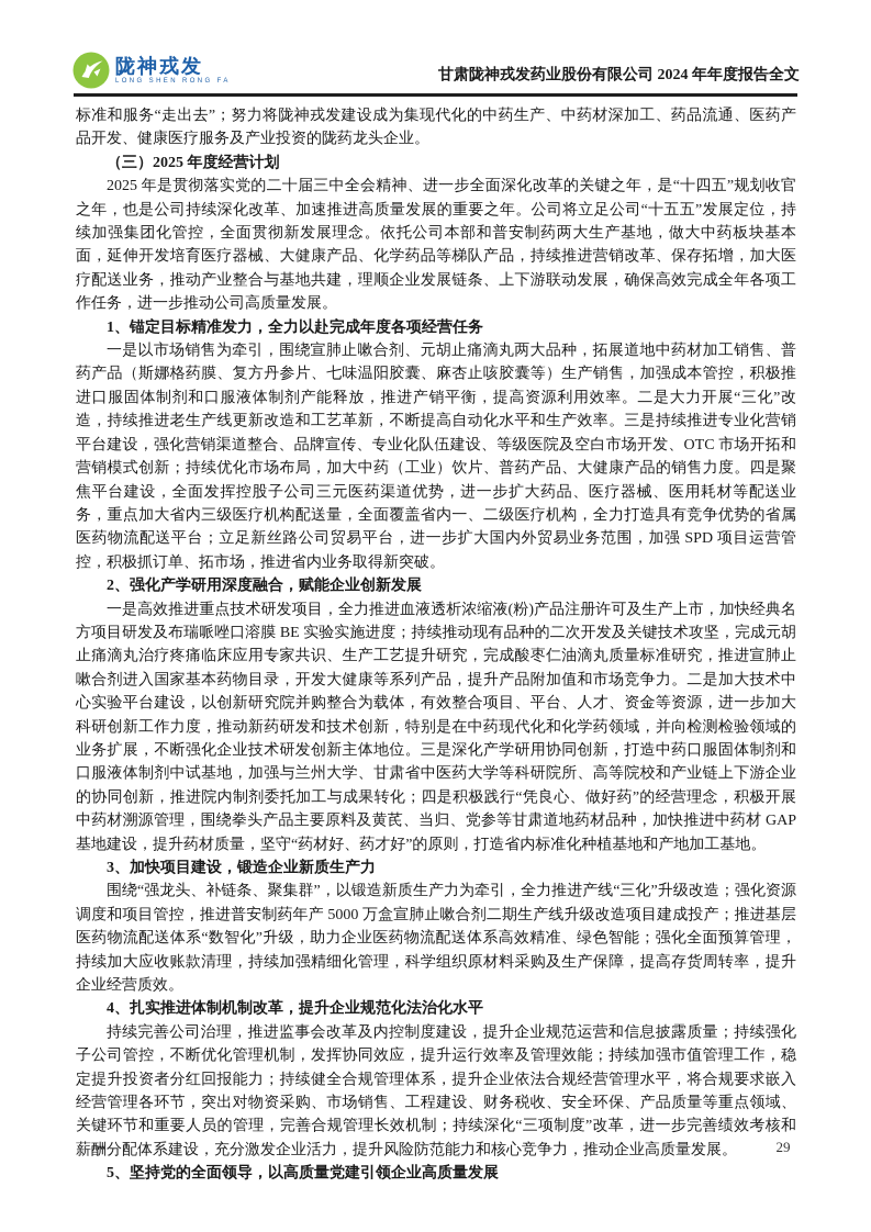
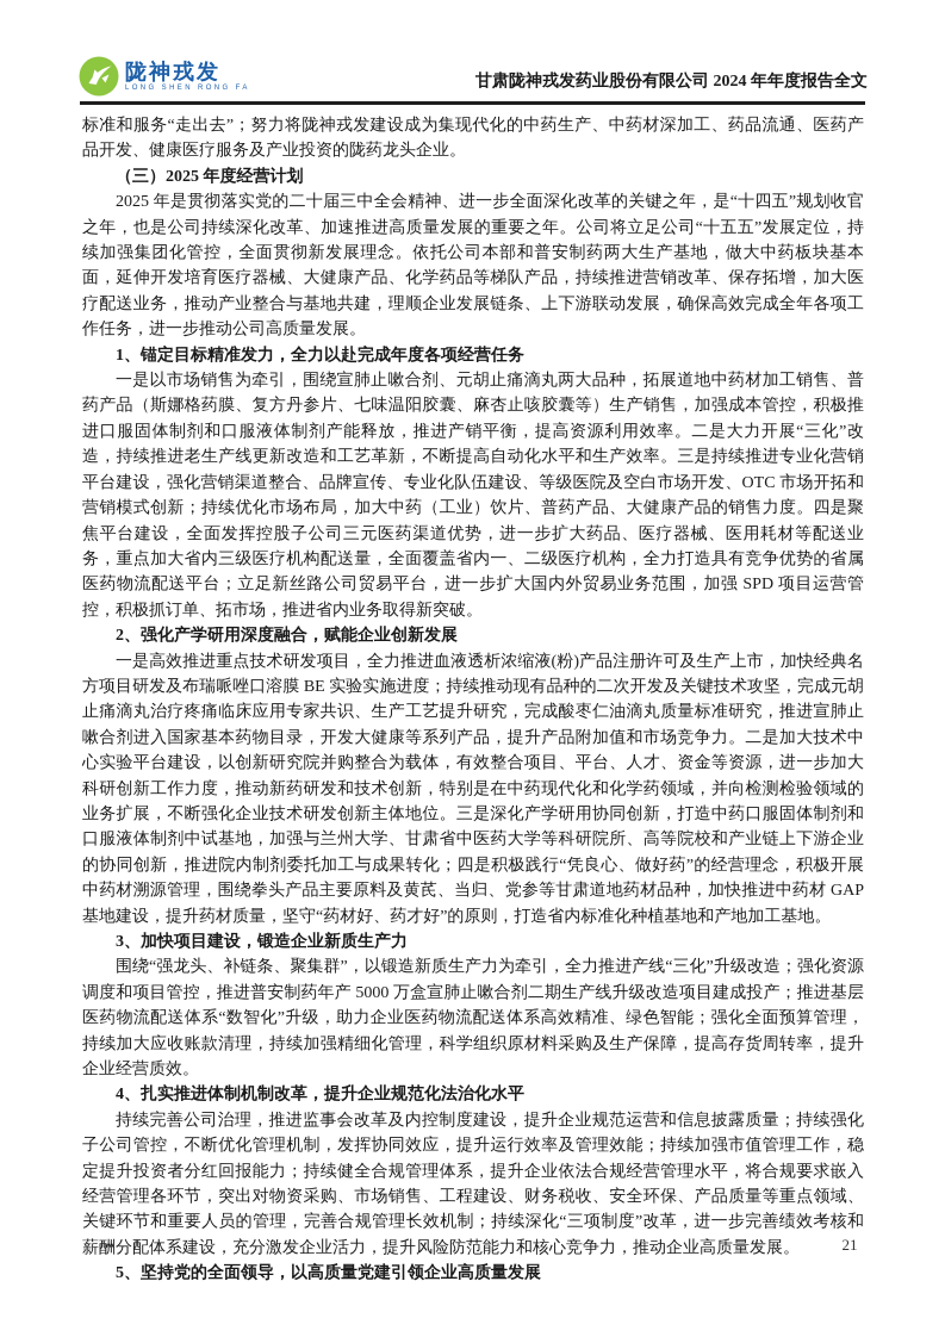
  陇神戎发
  甘肃陇神戎发药业股份有限公司 2024 年年度报告全文
  标准和服务“走出去”；努力将陇神戎发建设成为集现代化的中药生产、中药材深加工、药品流通、医药产品开发、健康医疗服务及产业投资的陇药龙头企业。
  （三）2025 年度经营计划
  2025 年是贯彻落实党的二十届三中全会精神、进一步全面深化改革的关键之年，是“十四五”规划收官之年，也是公司持续深化改革、加速推进高质量发展的重要之年。公司将立足公司“十五五”发展定位，持续加强集团化管控，全面贯彻新发展理念。依托公司本部和普安制药两大生产基地，做大中药板块基本面，延伸开发培育医疗器械、大健康产品、化学药品等梯队产品，持续推进营销改革、保存拓增，加大医疗配送业务，推动产业整合与基地共建，理顺企业发展链条、上下游联动发展，确保高效完成全年各项工作任务，进一步推动公司高质量发展。
  1、锚定目标精准发力，全力以赴完成年度各项经营任务
  一是以市场销售为牵引，围绕宣肺止嗽合剂、元胡止痛滴丸两大品种，拓展道地中药材加工销售、普药产品（斯娜格药膜、复方丹参片、七味温阳胶囊、麻杏止咳胶囊等）生产销售，加强成本管控，积极推进口服固体制剂和口服液体制剂产能释放，推进产销平衡，提高资源利用效率。二是大力开展“三化”改造，持续推进老生产线更新改造和工艺革新，不断提高自动化水平和生产效率。三是持续推进专业化营销平台建设，强化营销渠道整合、品牌宣传、专业化队伍建设、等级医院及空白市场开发、OTC 市场开拓和营销模式创新；持续优化市场布局，加大中药（工业）饮片、普药产品、大健康产品的销售力度。四是聚焦平台建设，全面发挥控股子公司三元医药渠道优势，进一步扩大药品、医疗器械、医用耗材等配送业务，重点加大省内三级医疗机构配送量，全面覆盖省内一、二级医疗机构，全力打造具有竞争优势的省属医药物流配送平台；立足新丝路公司贸易平台，进一步扩大国内外贸易业务范围，加强 SPD 项目运营管控，积极抓订单、拓市场，推进省内业务取得新突破。
  2、强化产学研用深度融合，赋能企业创新发展
  一是高效推进重点技术研发项目，全力推进血液透析浓缩液(粉)产品注册许可及生产上市，加快经典名方项目研发及布瑞哌唑口溶膜 BE 实验实施进度；持续推动现有品种的二次开发及关键技术攻坚，完成元胡止痛滴丸治疗疼痛临床应用专家共识、生产工艺提升研究，完成酸枣仁油滴丸质量标准研究，推进宣肺止嗽合剂进入国家基本药物目录，开发大健康等系列产品，提升产品附加值和市场竞争力。二是加大技术中心实验平台建设，以创新研究院并购整合为载体，有效整合项目、平台、人才、资金等资源，进一步加大科研创新工作力度，推动新药研发和技术创新，特别是在中药现代化和化学药领域，并向检测检验领域的业务扩展，不断强化企业技术研发创新主体地位。三是深化产学研用协同创新，打造中药口服固体制剂和口服液体制剂中试基地，加强与兰州大学、甘肃省中医药大学等科研院所、高等院校和产业链上下游企业的协同创新，推进院内制剂委托加工与成果转化；四是积极践行“凭良心、做好药”的经营理念，积极开展中药材溯源管理，围绕拳头产品主要原料及黄芪、当归、党参等甘肃道地药材品种，加快推进中药材 GAP 基地建设，提升药材质量，坚守“药材好、药才好”的原则，打造省内标准化种植基地和产地加工基地。
  3、加快项目建设，锻造企业新质生产力
  围绕“强龙头、补链条、聚集群”，以锻造新质生产力为牵引，全力推进产线“三化”升级改造；强化资源调度和项目管控，推进普安制药年产 5000 万盒宣肺止嗽合剂二期生产线升级改造项目建成投产；推进基层医药物流配送体系“数智化”升级，助力企业医药物流配送体系高效精准、绿色智能；强化全面预算管理，持续加大应收账款清理，持续加强精细化管理，科学组织原材料采购及生产保障，提高存货周转率，提升企业经营质效。
  4、扎实推进体制机制改革，提升企业规范化法治化水平
  持续完善公司治理，推进监事会改革及内控制度建设，提升企业规范运营和信息披露质量；持续强化子公司管控，不断优化管理机制，发挥协同效应，提升运行效率及管理效能；持续加强市值管理工作，稳定提升投资者分红回报能力；持续健全合规管理体系，提升企业依法合规经营管理水平，将合规要求嵌入经营管理各环节，突出对物资采购、市场销售、工程建设、财务税收、安全环保、产品质量等重点领域、关键环节和重要人员的管理，完善合规管理长效机制；持续深化“三项制度”改革，进一步完善绩效考核和薪酬分配体系建设，充分激发企业活力，提升风险防范能力和核心竞争力，推动企业高质量发展。
  5、坚持党的全面领导，以高质量党建引领企业高质量发展
- 29
+ 21
